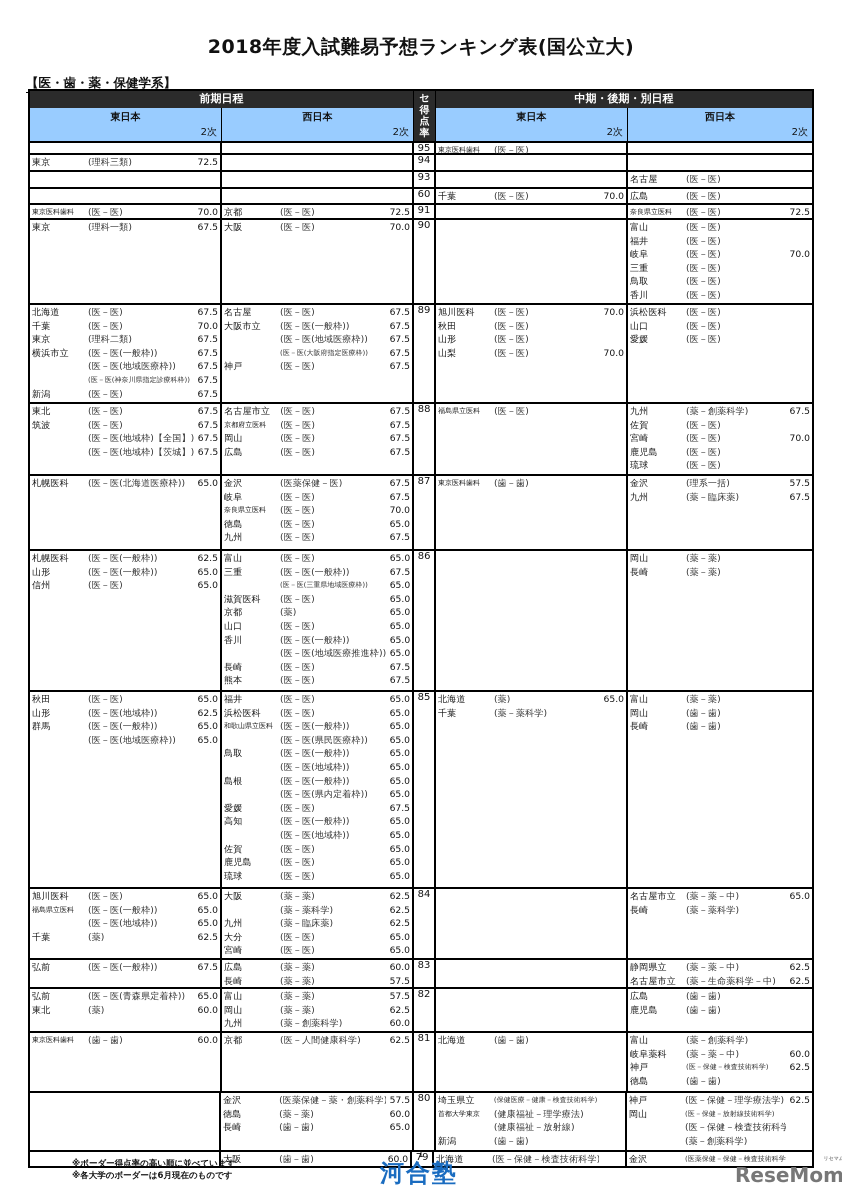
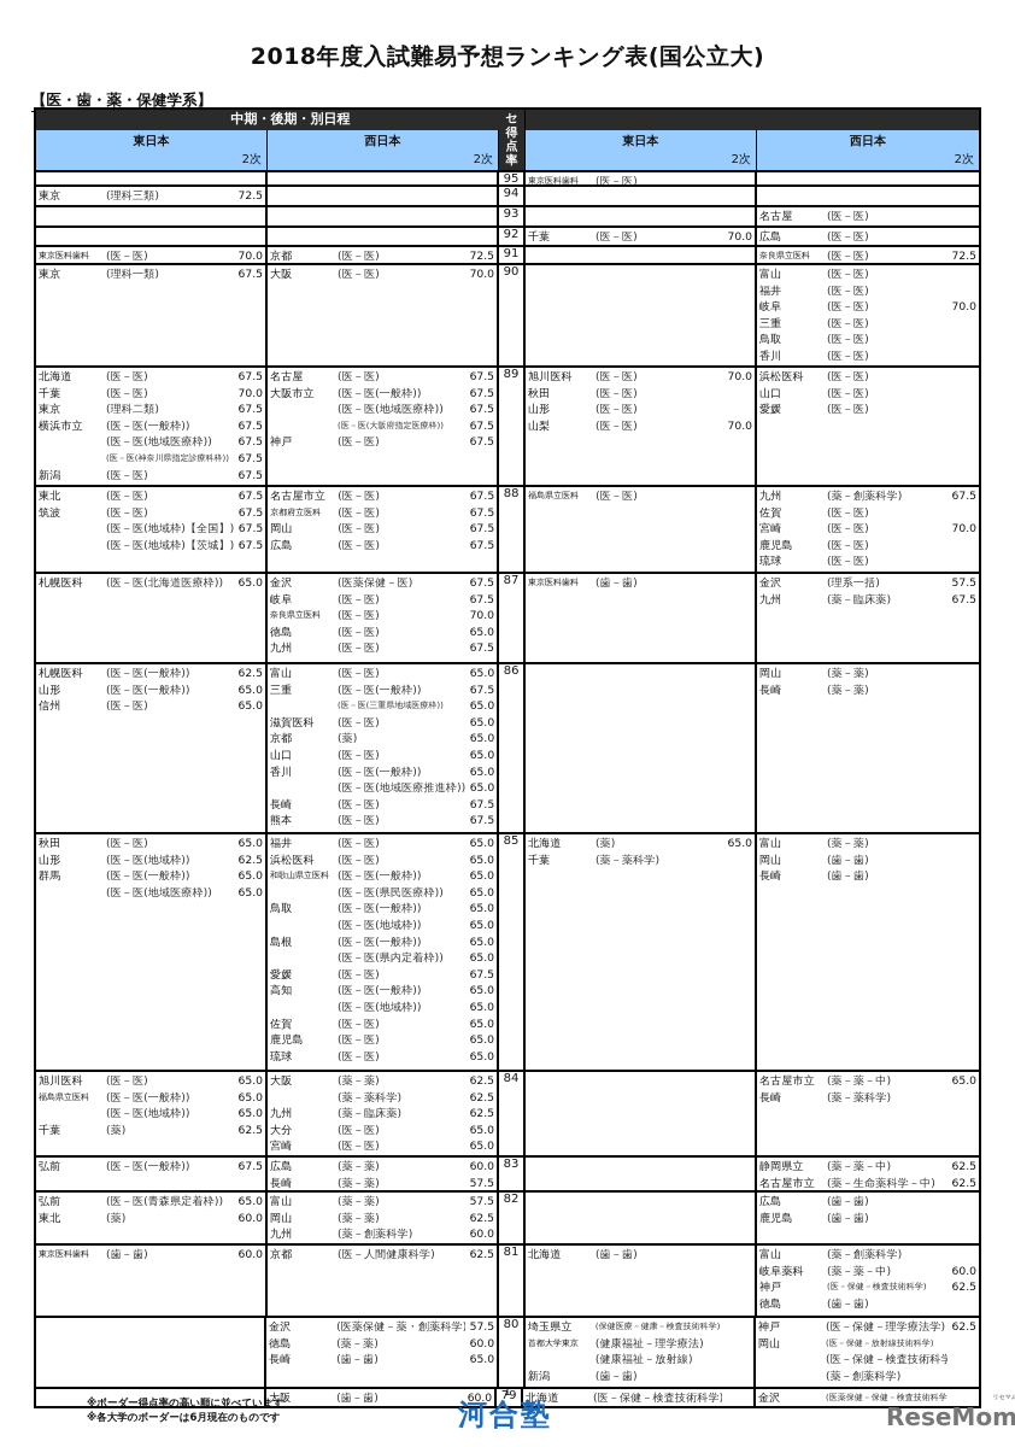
  2018年度入試難易予想ランキング表(国公立大)
  【医・歯・薬・保健学系】
- 前期日程
  中期・後期・別日程
  東日本
  2次
  西日本
  2次
  セ
  得
  点
  率
  東日本
  2次
  西日本
  2次
  95
  東京医科歯科
  (医－医)
  東京
  (理科三類)
  72.5
  94
  93
  名古屋
  (医－医)
- 60
+ 92
  千葉
  (医－医)
  70.0
  広島
  (医－医)
  東京医科歯科
  (医－医)
  70.0
  京都
  (医－医)
  72.5
  91
  奈良県立医科
  (医－医)
  72.5
  東京
  (理科一類)
  67.5
  大阪
  (医－医)
  70.0
  90
  富山
  (医－医)
  福井
  (医－医)
  岐阜
  (医－医)
  70.0
  三重
  (医－医)
  鳥取
  (医－医)
  香川
  (医－医)
  北海道
  (医－医)
  67.5
  千葉
  (医－医)
  70.0
  東京
  (理科二類)
  67.5
  横浜市立
  (医－医(一般枠))
  67.5
  (医－医(地域医療枠))
  67.5
  (医－医(神奈川県指定診療科枠))
  67.5
  新潟
  (医－医)
  67.5
  名古屋
  (医－医)
  67.5
  大阪市立
  (医－医(一般枠))
  67.5
  (医－医(地域医療枠))
  67.5
  (医－医(大阪府指定医療枠))
  67.5
  神戸
  (医－医)
  67.5
  89
  旭川医科
  (医－医)
  70.0
  秋田
  (医－医)
  山形
  (医－医)
  山梨
  (医－医)
  70.0
  浜松医科
  (医－医)
  山口
  (医－医)
  愛媛
  (医－医)
  東北
  (医－医)
  67.5
  筑波
  (医－医)
  67.5
  (医－医(地域枠)【全国】)
  67.5
  (医－医(地域枠)【茨城】)
  67.5
  名古屋市立
  (医－医)
  67.5
  京都府立医科
  (医－医)
  67.5
  岡山
  (医－医)
  67.5
  広島
  (医－医)
  67.5
  88
  福島県立医科
  (医－医)
  九州
  (薬－創薬科学)
  67.5
  佐賀
  (医－医)
  宮崎
  (医－医)
  70.0
  鹿児島
  (医－医)
  琉球
  (医－医)
  札幌医科
  (医－医(北海道医療枠))
  65.0
  金沢
  (医薬保健－医)
  67.5
  岐阜
  (医－医)
  67.5
  奈良県立医科
  (医－医)
  70.0
  徳島
  (医－医)
  65.0
  九州
  (医－医)
  67.5
  87
  東京医科歯科
  (歯－歯)
  金沢
  (理系一括)
  57.5
  九州
  (薬－臨床薬)
  67.5
  札幌医科
  (医－医(一般枠))
  62.5
  山形
  (医－医(一般枠))
  65.0
  信州
  (医－医)
  65.0
  富山
  (医－医)
  65.0
  三重
  (医－医(一般枠))
  67.5
  (医－医(三重県地域医療枠))
  65.0
  滋賀医科
  (医－医)
  65.0
  京都
  (薬)
  65.0
  山口
  (医－医)
  65.0
  香川
  (医－医(一般枠))
  65.0
  (医－医(地域医療推進枠))
  65.0
  長崎
  (医－医)
  67.5
  熊本
  (医－医)
  67.5
  86
  岡山
  (薬－薬)
  長崎
  (薬－薬)
  秋田
  (医－医)
  65.0
  山形
  (医－医(地域枠))
  62.5
  群馬
  (医－医(一般枠))
  65.0
  (医－医(地域医療枠))
  65.0
  福井
  (医－医)
  65.0
  浜松医科
  (医－医)
  65.0
  和歌山県立医科
  (医－医(一般枠))
  65.0
  (医－医(県民医療枠))
  65.0
  鳥取
  (医－医(一般枠))
  65.0
  (医－医(地域枠))
  65.0
  島根
  (医－医(一般枠))
  65.0
  (医－医(県内定着枠))
  65.0
  愛媛
  (医－医)
  67.5
  高知
  (医－医(一般枠))
  65.0
  (医－医(地域枠))
  65.0
  佐賀
  (医－医)
  65.0
  鹿児島
  (医－医)
  65.0
  琉球
  (医－医)
  65.0
  85
  北海道
  (薬)
  65.0
  千葉
  (薬－薬科学)
  富山
  (薬－薬)
  岡山
  (歯－歯)
  長崎
  (歯－歯)
  旭川医科
  (医－医)
  65.0
  福島県立医科
  (医－医(一般枠))
  65.0
  (医－医(地域枠))
  65.0
  千葉
  (薬)
  62.5
  大阪
  (薬－薬)
  62.5
  (薬－薬科学)
  62.5
  九州
  (薬－臨床薬)
  62.5
  大分
  (医－医)
  65.0
  宮崎
  (医－医)
  65.0
  84
  名古屋市立
  (薬－薬－中)
  65.0
  長崎
  (薬－薬科学)
  弘前
  (医－医(一般枠))
  67.5
  広島
  (薬－薬)
  60.0
  長崎
  (薬－薬)
  57.5
  83
  静岡県立
  (薬－薬－中)
  62.5
  名古屋市立
  (薬－生命薬科学－中)
  62.5
  弘前
  (医－医(青森県定着枠))
  65.0
  東北
  (薬)
  60.0
  富山
  (薬－薬)
  57.5
  岡山
  (薬－薬)
  62.5
  九州
  (薬－創薬科学)
  60.0
  82
  広島
  (歯－歯)
  鹿児島
  (歯－歯)
  東京医科歯科
  (歯－歯)
  60.0
  京都
  (医－人間健康科学)
  62.5
  81
  北海道
  (歯－歯)
  富山
  (薬－創薬科学)
  岐阜薬科
  (薬－薬－中)
  60.0
  神戸
  (医－保健－検査技術科学)
  62.5
  徳島
  (歯－歯)
  金沢
  (医薬保健－薬・創薬科学)
  57.5
  徳島
  (薬－薬)
  60.0
  長崎
  (歯－歯)
  65.0
  80
  埼玉県立
  (保健医療－健康－検査技術科学)
  首都大学東京
  (健康福祉－理学療法)
  (健康福祉－放射線)
  新潟
  (歯－歯)
  神戸
  (医－保健－理学療法学)
  62.5
  岡山
  (医－保健－放射線技術科学)
  (医－保健－検査技術科学
  (薬－創薬科学)
  大阪
  (歯－歯)
  60.0
  79
  北海道
  (医－保健－検査技術科学)
  金沢
  (医薬保健－保健－検査技術科学
  ※ボーダー得点率の高い順に並べています
  ※各大学のボーダーは6月現在のものです
  1
  河合塾
  ReseMom
